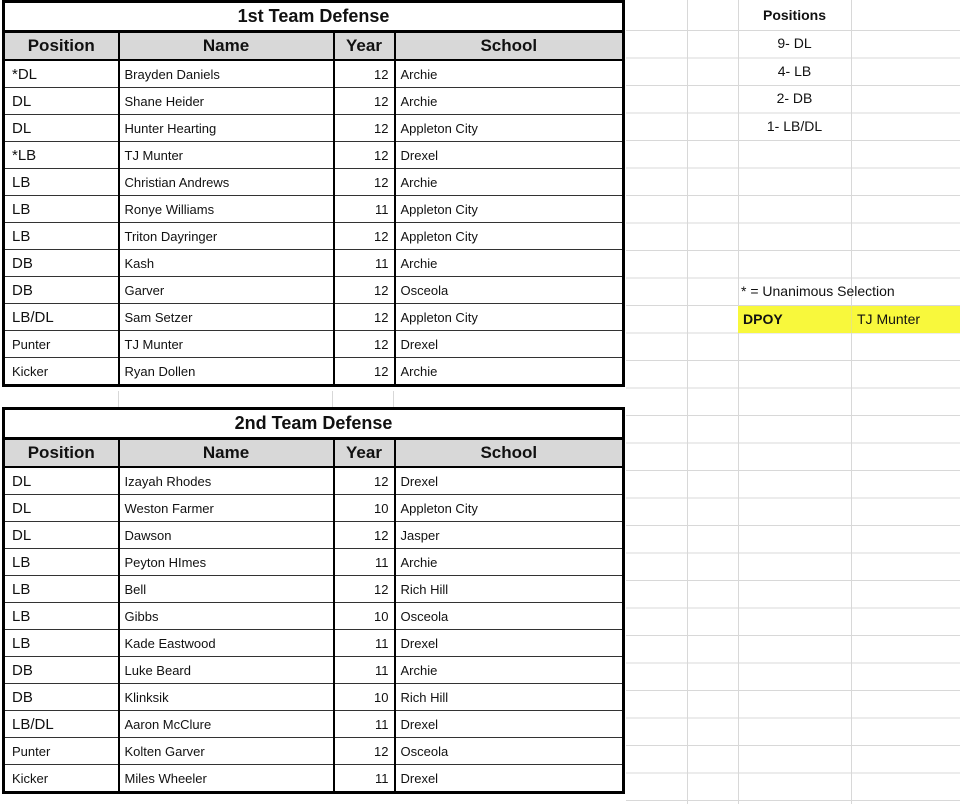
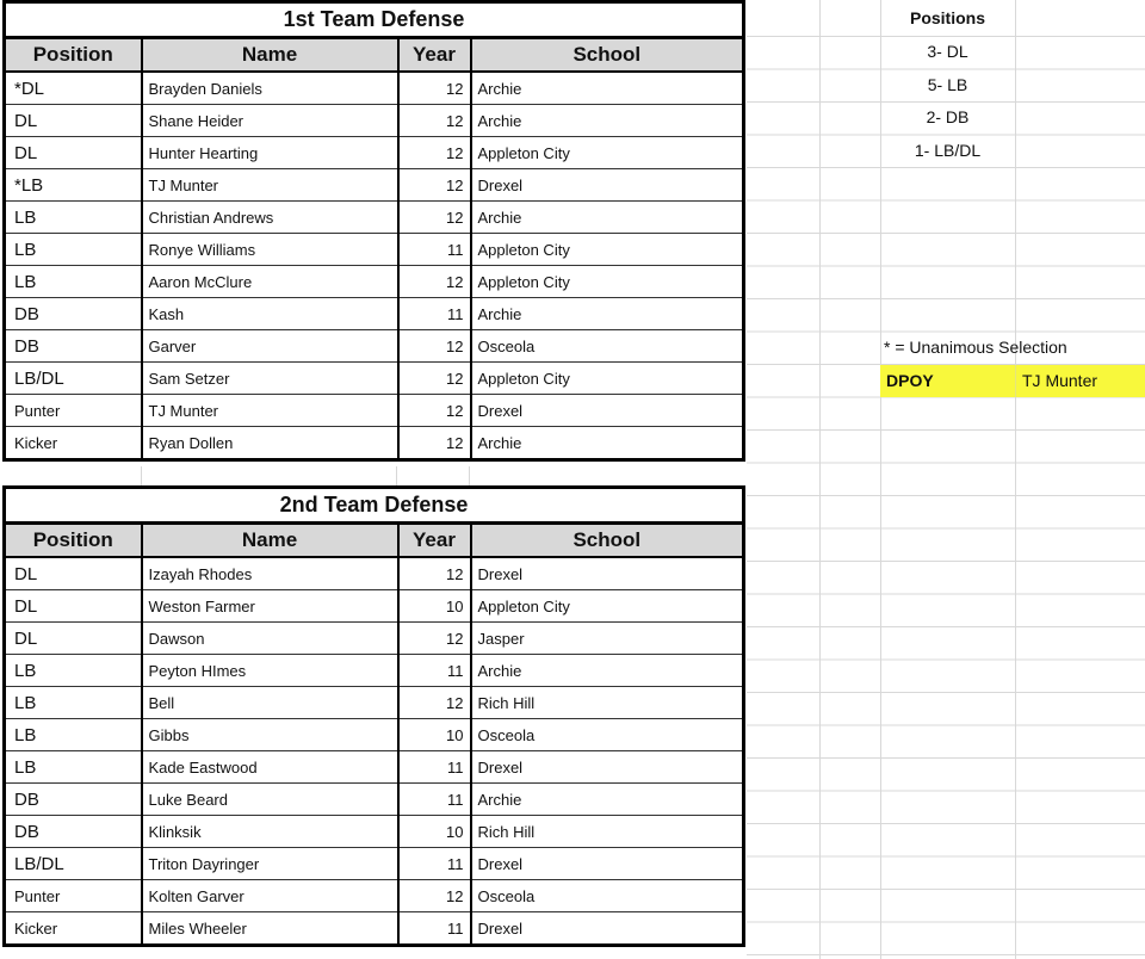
  1st Team Defense
  Position	Name	Year	School
  *DL	Brayden Daniels	12	Archie
  DL	Shane Heider	12	Archie
  DL	Hunter Hearting	12	Appleton City
  *LB	TJ Munter	12	Drexel
  LB	Christian Andrews	12	Archie
  LB	Ronye Williams	11	Appleton City
- LB	Triton Dayringer	12	Appleton City
+ LB	Aaron McClure	12	Appleton City
  DB	Kash	11	Archie
  DB	Garver	12	Osceola
  LB/DL	Sam Setzer	12	Appleton City
  Punter	TJ Munter	12	Drexel
  Kicker	Ryan Dollen	12	Archie
  2nd Team Defense
  Position	Name	Year	School
  DL	Izayah Rhodes	12	Drexel
  DL	Weston Farmer	10	Appleton City
  DL	Dawson	12	Jasper
  LB	Peyton HImes	11	Archie
  LB	Bell	12	Rich Hill
  LB	Gibbs	10	Osceola
  LB	Kade Eastwood	11	Drexel
  DB	Luke Beard	11	Archie
  DB	Klinksik	10	Rich Hill
- LB/DL	Aaron McClure	11	Drexel
+ LB/DL	Triton Dayringer	11	Drexel
  Punter	Kolten Garver	12	Osceola
  Kicker	Miles Wheeler	11	Drexel
  Positions
- 9- DL
+ 3- DL
- 4- LB
+ 5- LB
  2- DB
  1- LB/DL
  * = Unanimous Selection
  DPOY
  TJ Munter
